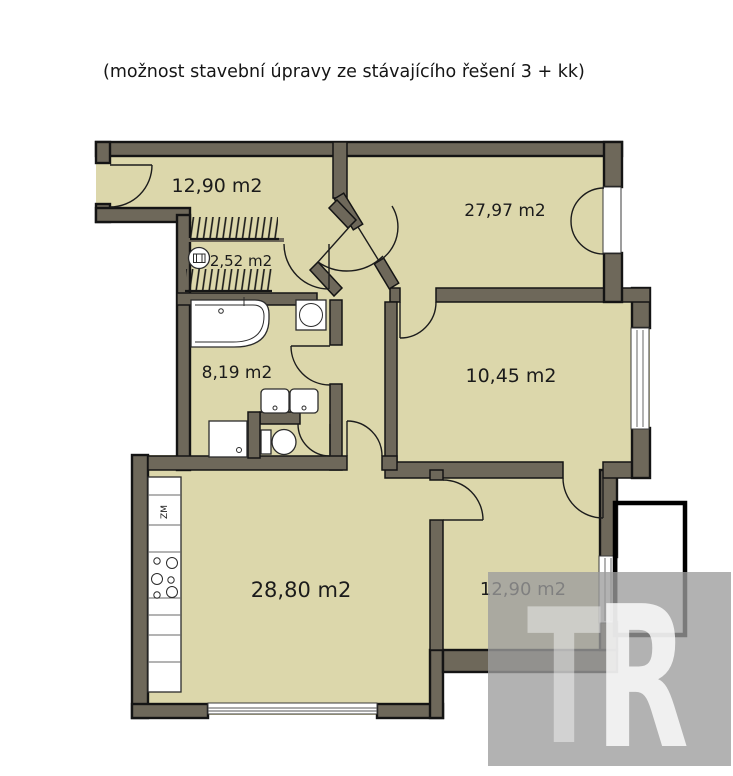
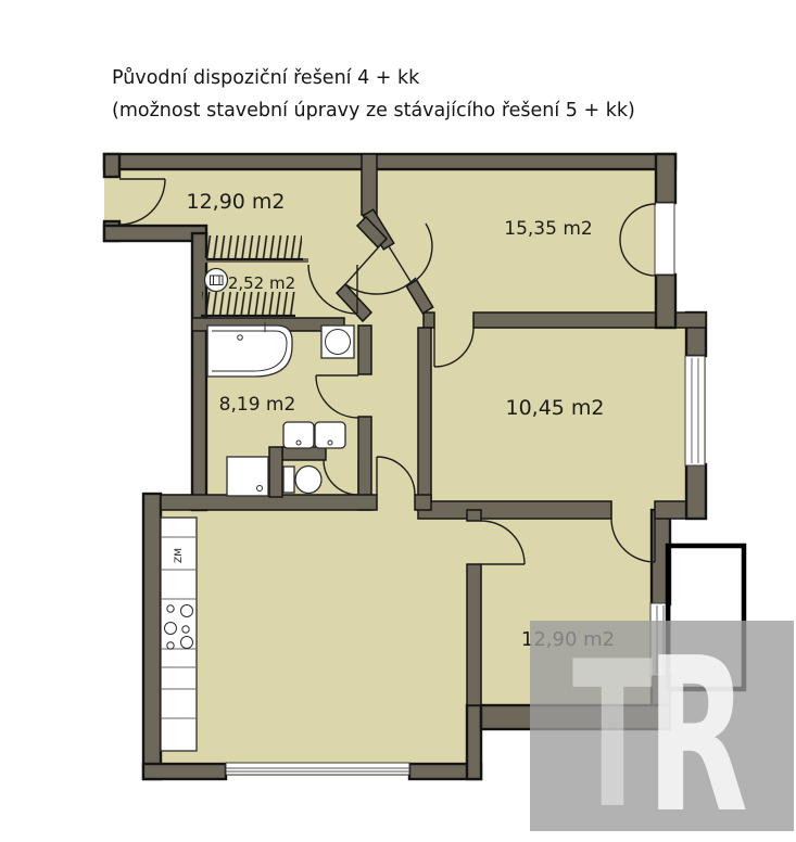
+ Původní dispoziční řešení 4 + kk
- (možnost stavební úpravy ze stávajícího řešení 3 + kk)
+ (možnost stavební úpravy ze stávajícího řešení 5 + kk)
  12,90 m2
  2,52 m2
  8,19 m2
- 27,97 m2
+ 15,35 m2
  10,45 m2
- 28,80 m2
  12,90 m2
  T
  R
